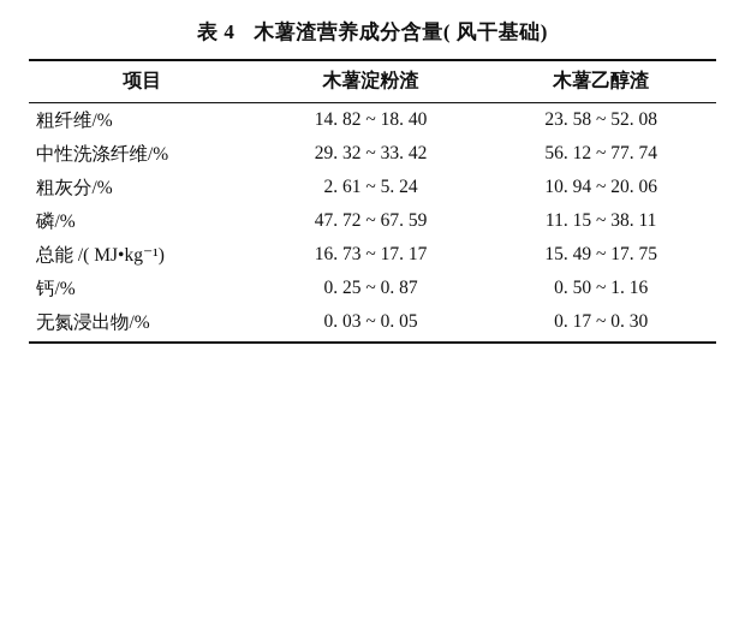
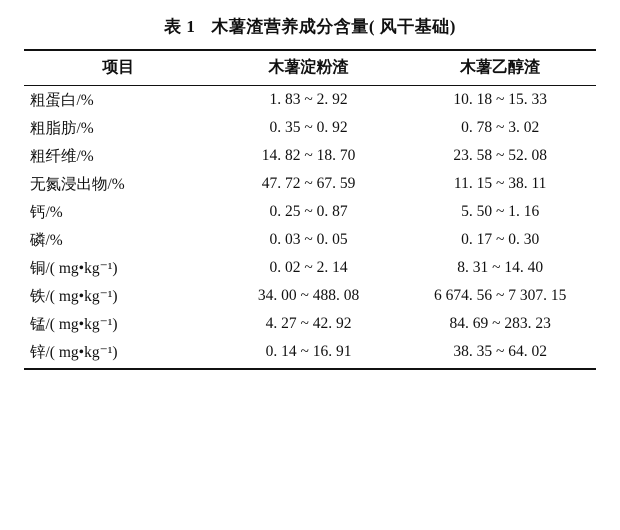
- 表 4 木薯渣营养成分含量( 风干基础)
+ 表 1 木薯渣营养成分含量( 风干基础)
  项目	木薯淀粉渣	木薯乙醇渣
+ 粗蛋白/%	1. 83 ~ 2. 92	10. 18 ~ 15. 33
+ 粗脂肪/%	0. 35 ~ 0. 92	0. 78 ~ 3. 02
- 粗纤维/%	14. 82 ~ 18. 40	23. 58 ~ 52. 08
+ 粗纤维/%	14. 82 ~ 18. 70	23. 58 ~ 52. 08
- 中性洗涤纤维/%	29. 32 ~ 33. 42	56. 12 ~ 77. 74
- 粗灰分/%	2. 61 ~ 5. 24	10. 94 ~ 20. 06
- 磷/%	47. 72 ~ 67. 59	11. 15 ~ 38. 11
+ 无氮浸出物/%	47. 72 ~ 67. 59	11. 15 ~ 38. 11
- 总能 /( MJ•kg⁻¹)	16. 73 ~ 17. 17	15. 49 ~ 17. 75
- 钙/%	0. 25 ~ 0. 87	0. 50 ~ 1. 16
+ 钙/%	0. 25 ~ 0. 87	5. 50 ~ 1. 16
- 无氮浸出物/%	0. 03 ~ 0. 05	0. 17 ~ 0. 30
+ 磷/%	0. 03 ~ 0. 05	0. 17 ~ 0. 30
+ 铜/( mg•kg⁻¹)	0. 02 ~ 2. 14	8. 31 ~ 14. 40
+ 铁/( mg•kg⁻¹)	34. 00 ~ 488. 08	6 674. 56 ~ 7 307. 15
+ 锰/( mg•kg⁻¹)	4. 27 ~ 42. 92	84. 69 ~ 283. 23
+ 锌/( mg•kg⁻¹)	0. 14 ~ 16. 91	38. 35 ~ 64. 02
